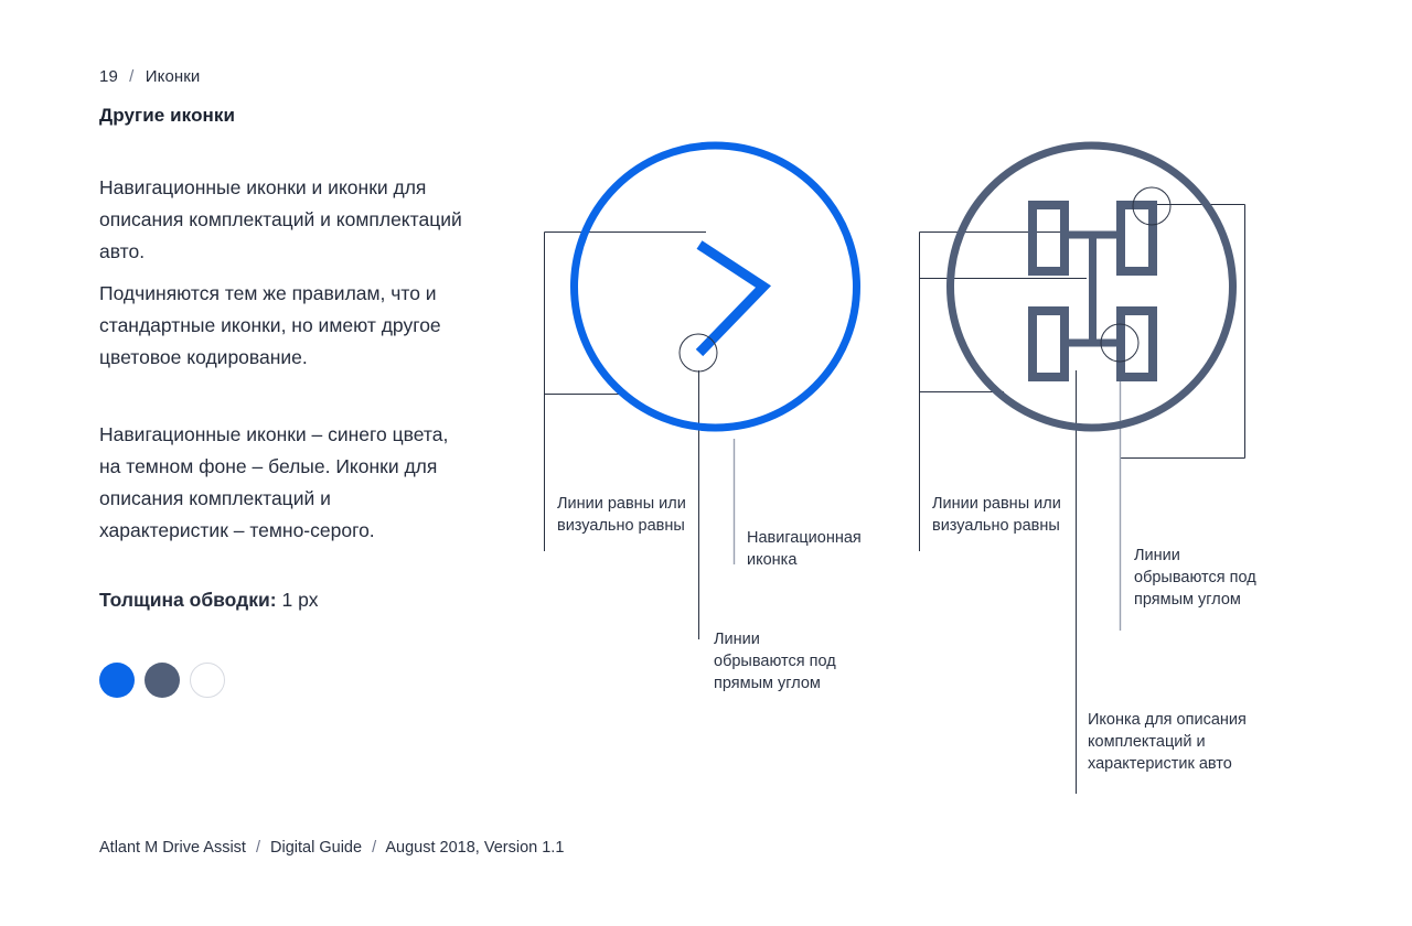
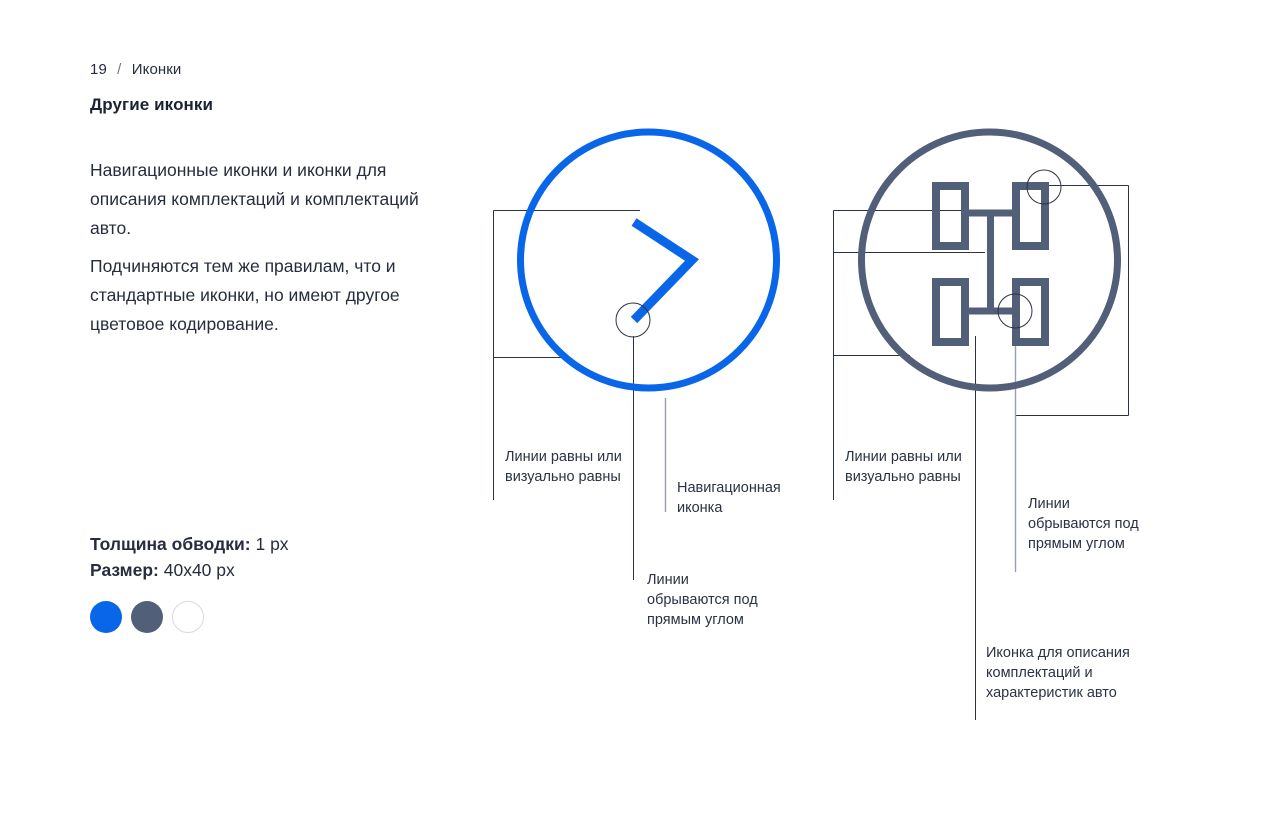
  19 / Иконки
  Другие иконки
  Навигационные иконки и иконки для описания комплектаций и комплектаций авто.
  Подчиняются тем же правилам, что и стандартные иконки, но имеют другое цветовое кодирование.
- Навигационные иконки – синего цвета, на темном фоне – белые. Иконки для описания комплектаций и характеристик – темно-серого.
  Толщина обводки: 1 px
+ Размер: 40x40 px
  Линии равны или визуально равны
  Навигационная иконка
  Линии обрываются под прямым углом
  Линии равны или визуально равны
  Линии обрываются под прямым углом
  Иконка для описания комплектаций и характеристик авто
- Atlant M Drive Assist / Digital Guide / August 2018, Version 1.1
